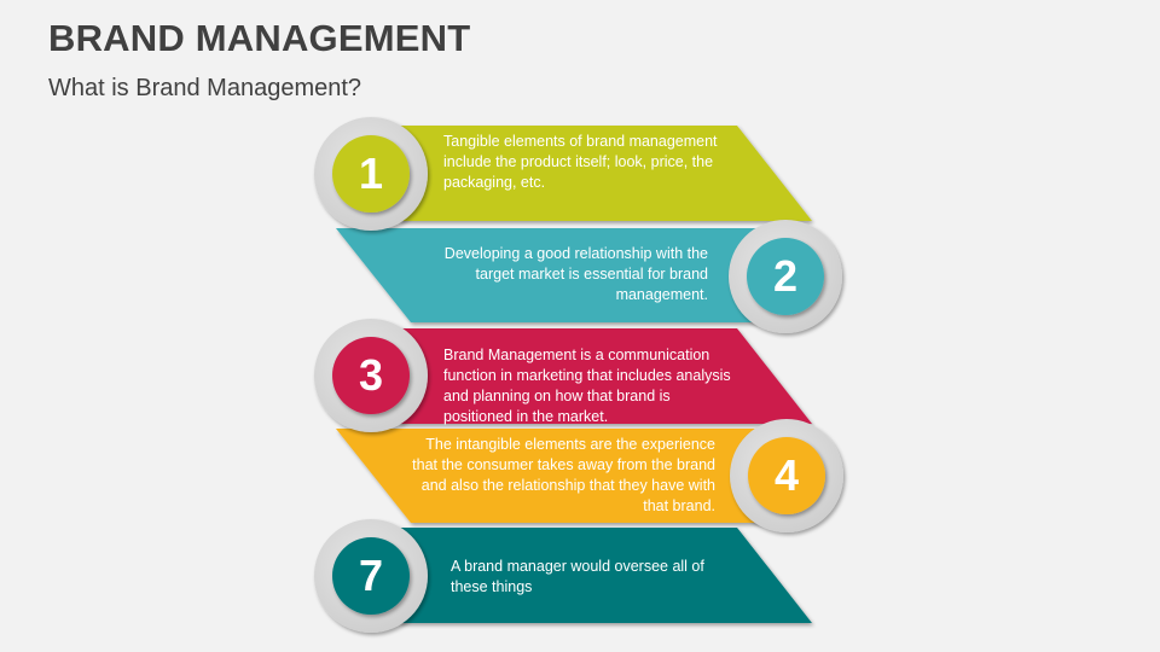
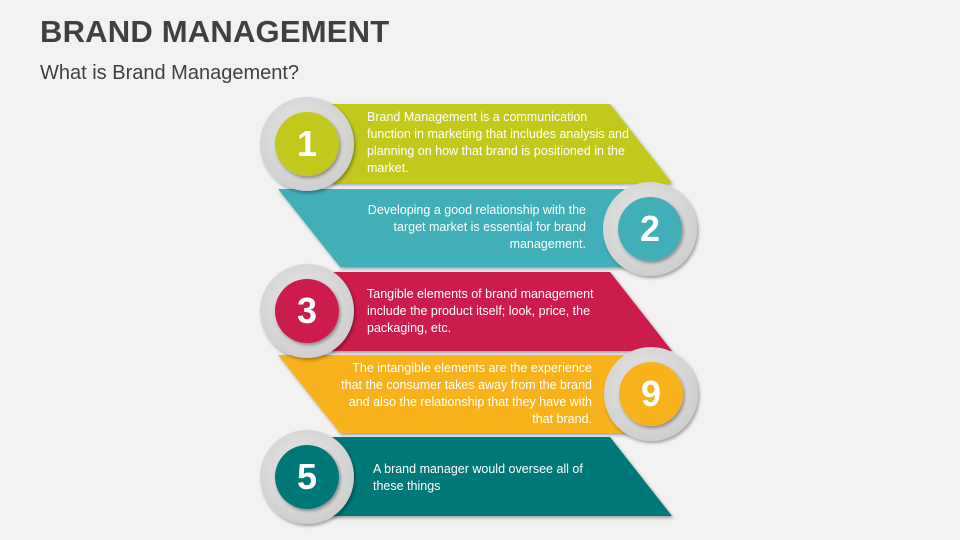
  BRAND MANAGEMENT
  What is Brand Management?
  1
  2
  3
- 4
+ 9
- 7
+ 5
- Tangible elements of brand management include the product itself; look, price, the packaging, etc.
+ Brand Management is a communication function in marketing that includes analysis and planning on how that brand is positioned in the market.
  Developing a good relationship with the target market is essential for brand management.
- Brand Management is a communication function in marketing that includes analysis and planning on how that brand is positioned in the market.
+ Tangible elements of brand management include the product itself; look, price, the packaging, etc.
  The intangible elements are the experience that the consumer takes away from the brand and also the relationship that they have with that brand.
  A brand manager would oversee all of these things
